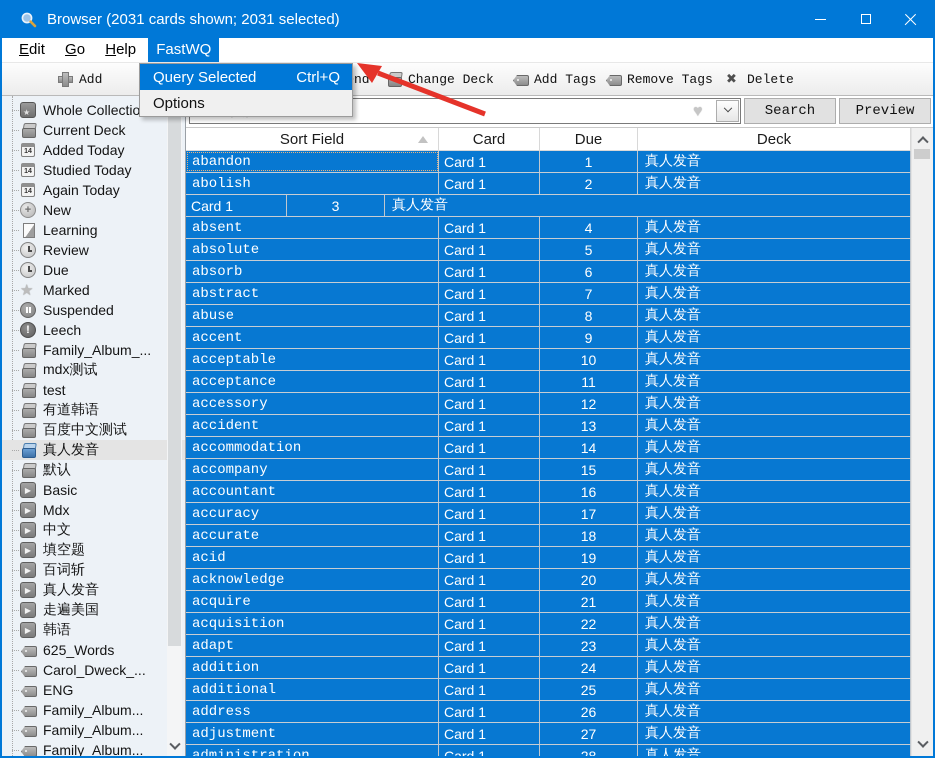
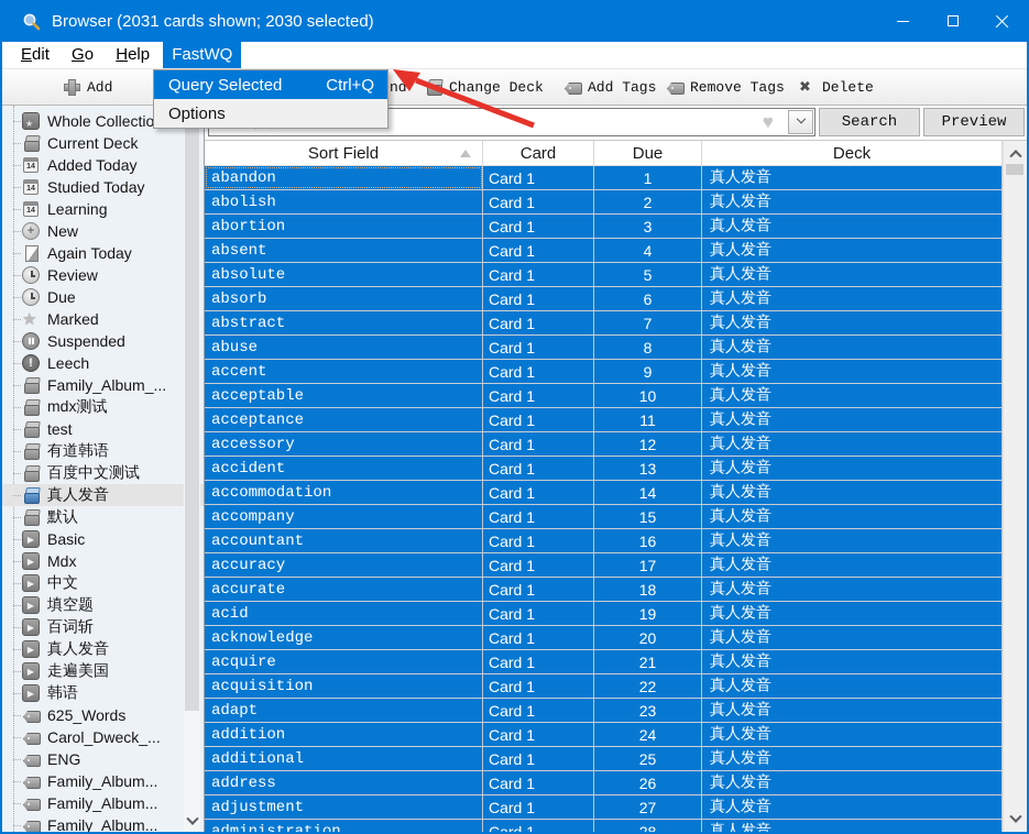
- Browser (2031 cards shown; 2031 selected)
+ Browser (2031 cards shown; 2030 selected)
  Edit Go Help FastWQ
  Add
  Change Deck
  Add Tags
  Remove Tags
  Delete
  Whole Collectio
  Current Deck
  Added Today
  Studied Today
- Again Today
+ Learning
  New
- Learning
+ Again Today
  Review
  Due
  Marked
  Suspended
  Leech
  Family_Album_...
  mdx测试
  test
  有道韩语
  百度中文测试
  真人发音
  默认
  Basic
  Mdx
  中文
  填空题
  百词斩
  真人发音
  走遍美国
  韩语
  625_Words
  Carol_Dweck_...
  ENG
  Family_Album...
  Family_Album...
  Family_Album...
  Search
  Preview
  Sort Field
  Card
  Due
  Deck
  abandon
  Card 1
  1
  真人发音
  abolish
  Card 1
  2
  真人发音
+ abortion
  Card 1
  3
  真人发音
  absent
  Card 1
  4
  真人发音
  absolute
  Card 1
  5
  真人发音
  absorb
  Card 1
  6
  真人发音
  abstract
  Card 1
  7
  真人发音
  abuse
  Card 1
  8
  真人发音
  accent
  Card 1
  9
  真人发音
  acceptable
  Card 1
  10
  真人发音
  acceptance
  Card 1
  11
  真人发音
  accessory
  Card 1
  12
  真人发音
  accident
  Card 1
  13
  真人发音
  accommodation
  Card 1
  14
  真人发音
  accompany
  Card 1
  15
  真人发音
  accountant
  Card 1
  16
  真人发音
  accuracy
  Card 1
  17
  真人发音
  accurate
  Card 1
  18
  真人发音
  acid
  Card 1
  19
  真人发音
  acknowledge
  Card 1
  20
  真人发音
  acquire
  Card 1
  21
  真人发音
  acquisition
  Card 1
  22
  真人发音
  adapt
  Card 1
  23
  真人发音
  addition
  Card 1
  24
  真人发音
  additional
  Card 1
  25
  真人发音
  address
  Card 1
  26
  真人发音
  adjustment
  Card 1
  27
  真人发音
  administration
  Card 1
  28
  真人发音
  Query Selected
  Ctrl+Q
  Options
